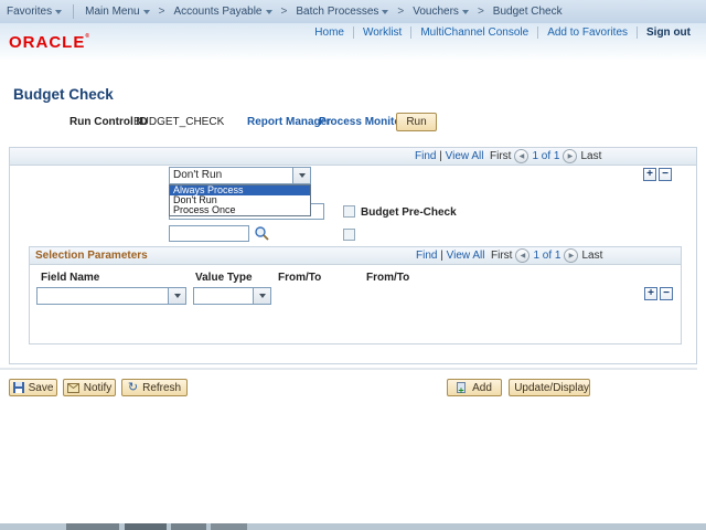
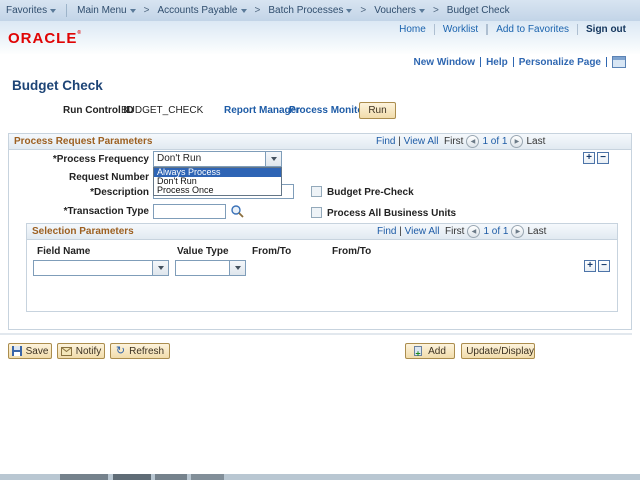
  Favorites
  Main Menu
  >
  Accounts Payable
  >
  Batch Processes
  >
  Vouchers
  >
  Budget Check
  ORACLE
  Home
  Worklist
- MultiChannel Console
  Add to Favorites
  Sign out
+ New Window
+ Help
+ Personalize Page
  Budget Check
  Run Control ID
  BUDGET_CHECK
  Report Manager
  Process Monit
  Run
+ Process Request Parameters
  Find | View All
  First
  1 of 1
  Last
  +
  −
+ *Process Frequency
+ Request Number
+ *Description
+ *Transaction Type
  Don't Run
  Always Process
  Don't Run
  Process Once
  Budget Pre-Check
+ Process All Business Units
  Selection Parameters
  Find | View All
  First
  1 of 1
  Last
  Field Name
  Value Type
  From/To
  From/To
  +
  −
  Save
  Notify
  ↻
  Refresh
  +
  Add
  Update/Display
